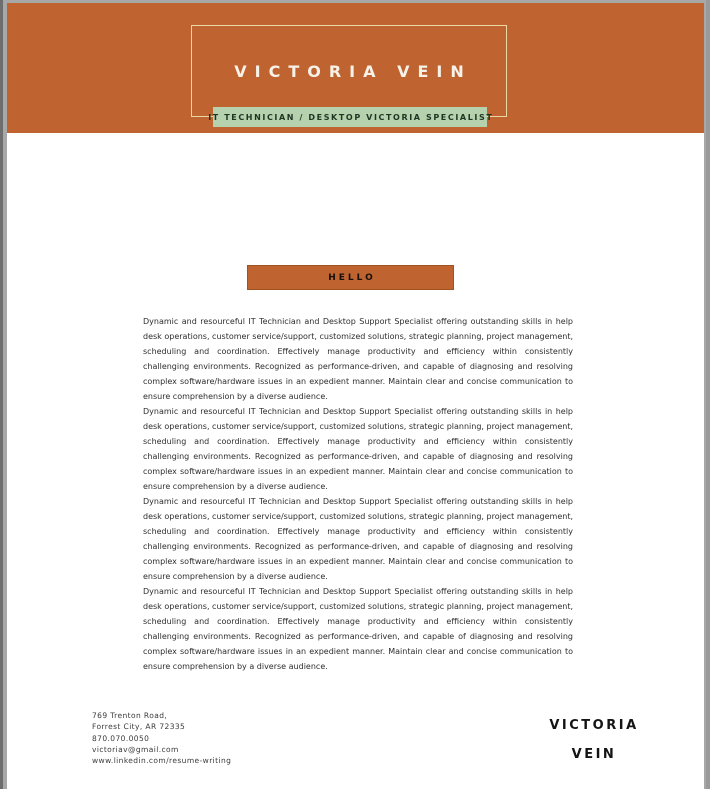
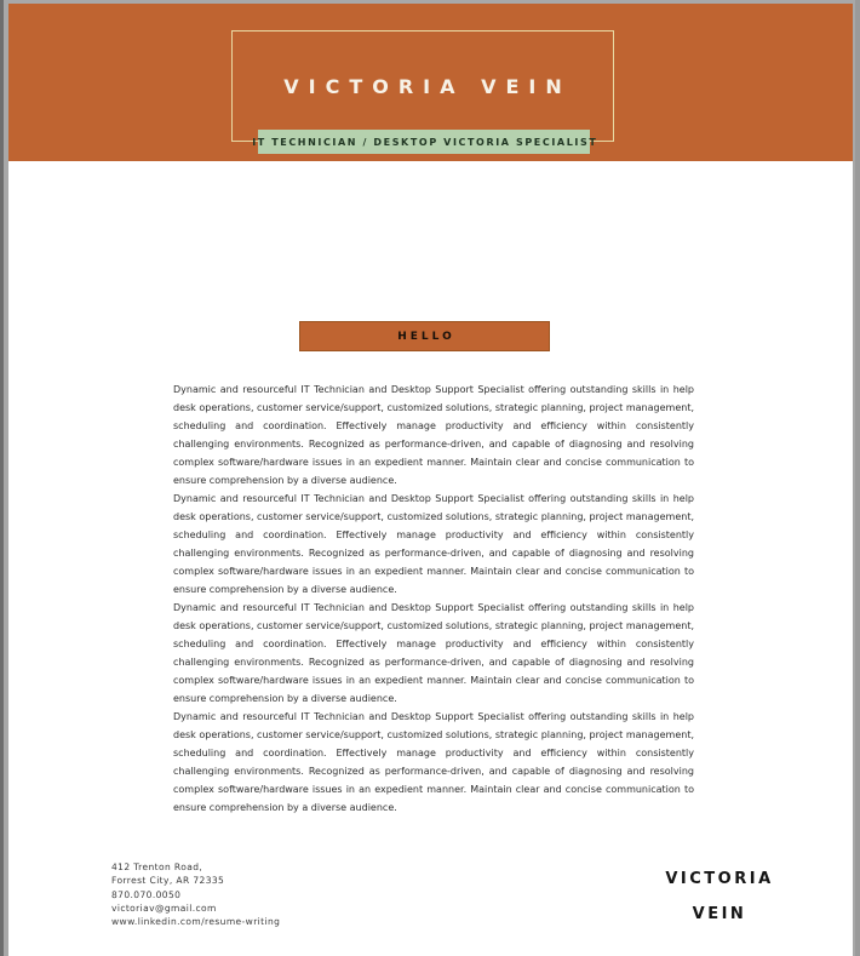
  VICTORIA VEIN
  IT TECHNICIAN / DESKTOP VICTORIA SPECIALIST
  HELLO
  Dynamic and resourceful IT Technician and Desktop Support Specialist offering outstanding skills in help desk operations, customer service/support, customized solutions, strategic planning, project management, scheduling and coordination. Effectively manage productivity and efficiency within consistently challenging environments. Recognized as performance-driven, and capable of diagnosing and resolving complex software/hardware issues in an expedient manner. Maintain clear and concise communication to ensure comprehension by a diverse audience.
  Dynamic and resourceful IT Technician and Desktop Support Specialist offering outstanding skills in help desk operations, customer service/support, customized solutions, strategic planning, project management, scheduling and coordination. Effectively manage productivity and efficiency within consistently challenging environments. Recognized as performance-driven, and capable of diagnosing and resolving complex software/hardware issues in an expedient manner. Maintain clear and concise communication to ensure comprehension by a diverse audience.
  Dynamic and resourceful IT Technician and Desktop Support Specialist offering outstanding skills in help desk operations, customer service/support, customized solutions, strategic planning, project management, scheduling and coordination. Effectively manage productivity and efficiency within consistently challenging environments. Recognized as performance-driven, and capable of diagnosing and resolving complex software/hardware issues in an expedient manner. Maintain clear and concise communication to ensure comprehension by a diverse audience.
  Dynamic and resourceful IT Technician and Desktop Support Specialist offering outstanding skills in help desk operations, customer service/support, customized solutions, strategic planning, project management, scheduling and coordination. Effectively manage productivity and efficiency within consistently challenging environments. Recognized as performance-driven, and capable of diagnosing and resolving complex software/hardware issues in an expedient manner. Maintain clear and concise communication to ensure comprehension by a diverse audience.
- 769 Trenton Road,
+ 412 Trenton Road,
  Forrest City, AR 72335
  870.070.0050
  victoriav@gmail.com
  www.linkedin.com/resume-writing
  VICTORIA
  VEIN
